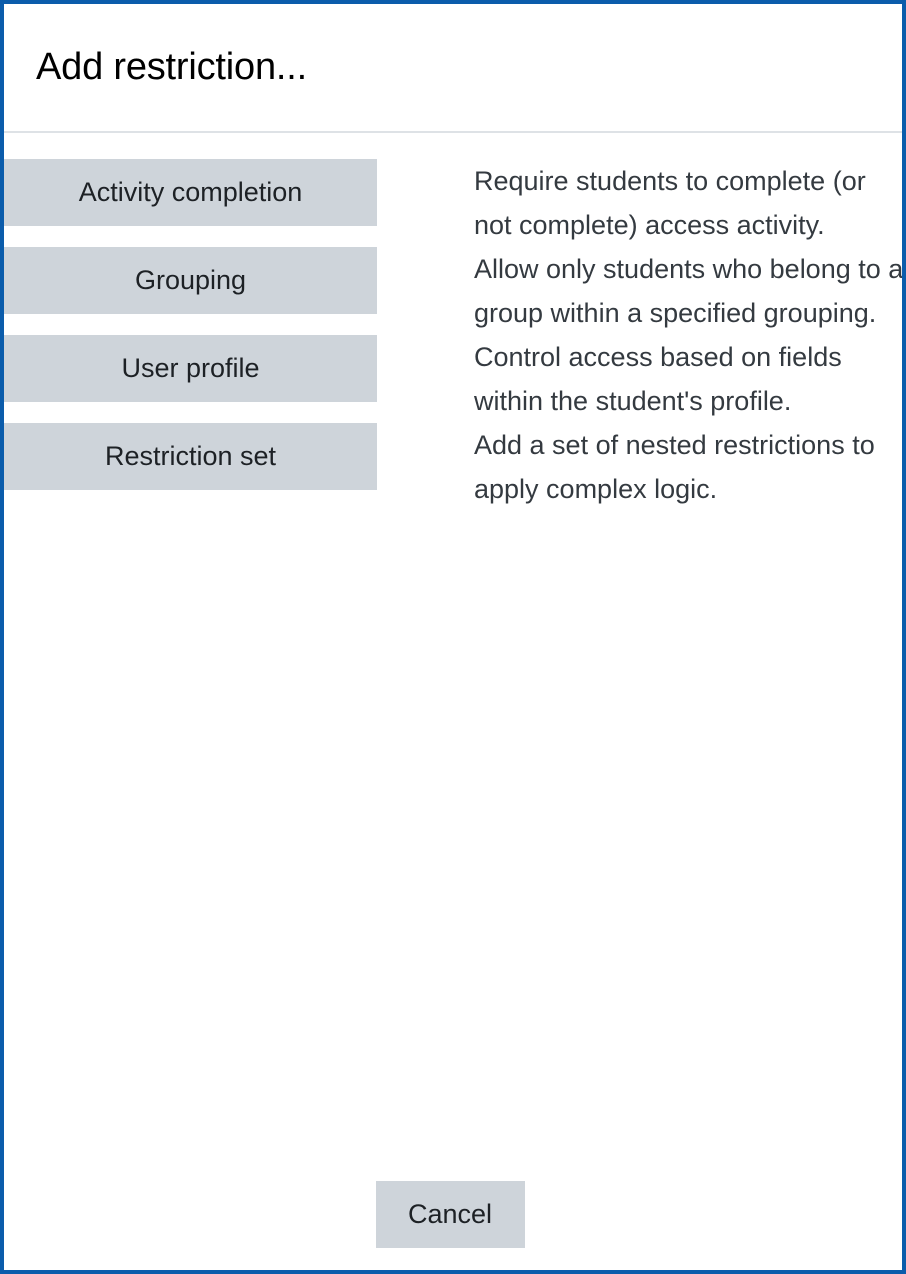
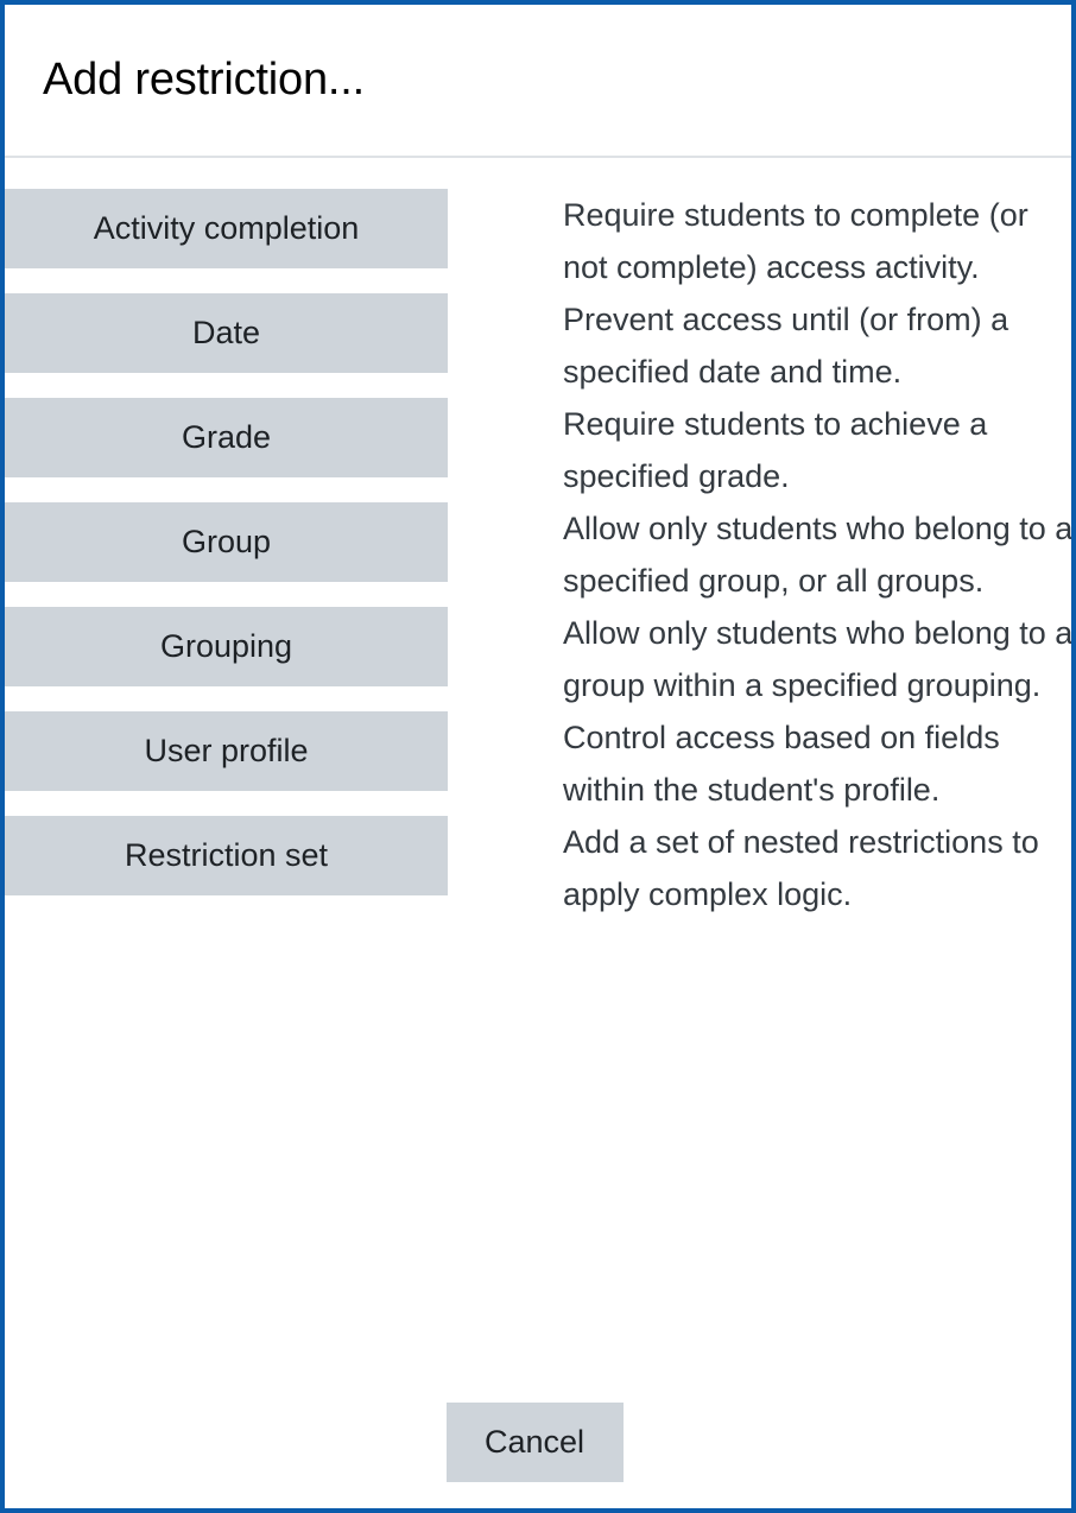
  Add restriction...
  Activity completion	Require students to complete (or not complete) access activity.
+ Date	Prevent access until (or from) a specified date and time.
+ Grade	Require students to achieve a specified grade.
+ Group	Allow only students who belong to a specified group, or all groups.
  Grouping	Allow only students who belong to a group within a specified grouping.
  User profile	Control access based on fields within the student's profile.
  Restriction set	Add a set of nested restrictions to apply complex logic.
  Cancel
